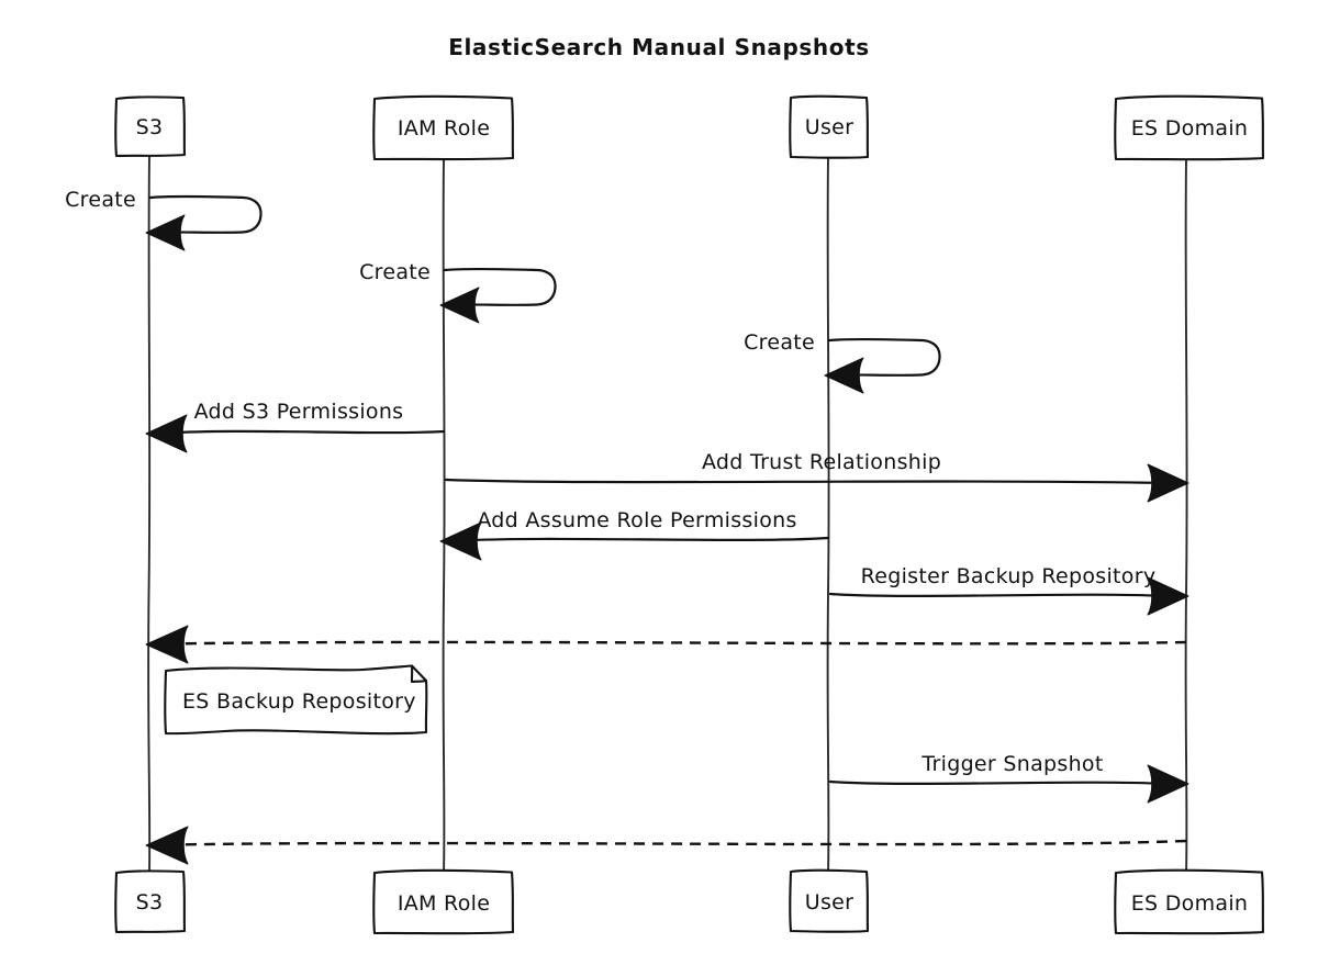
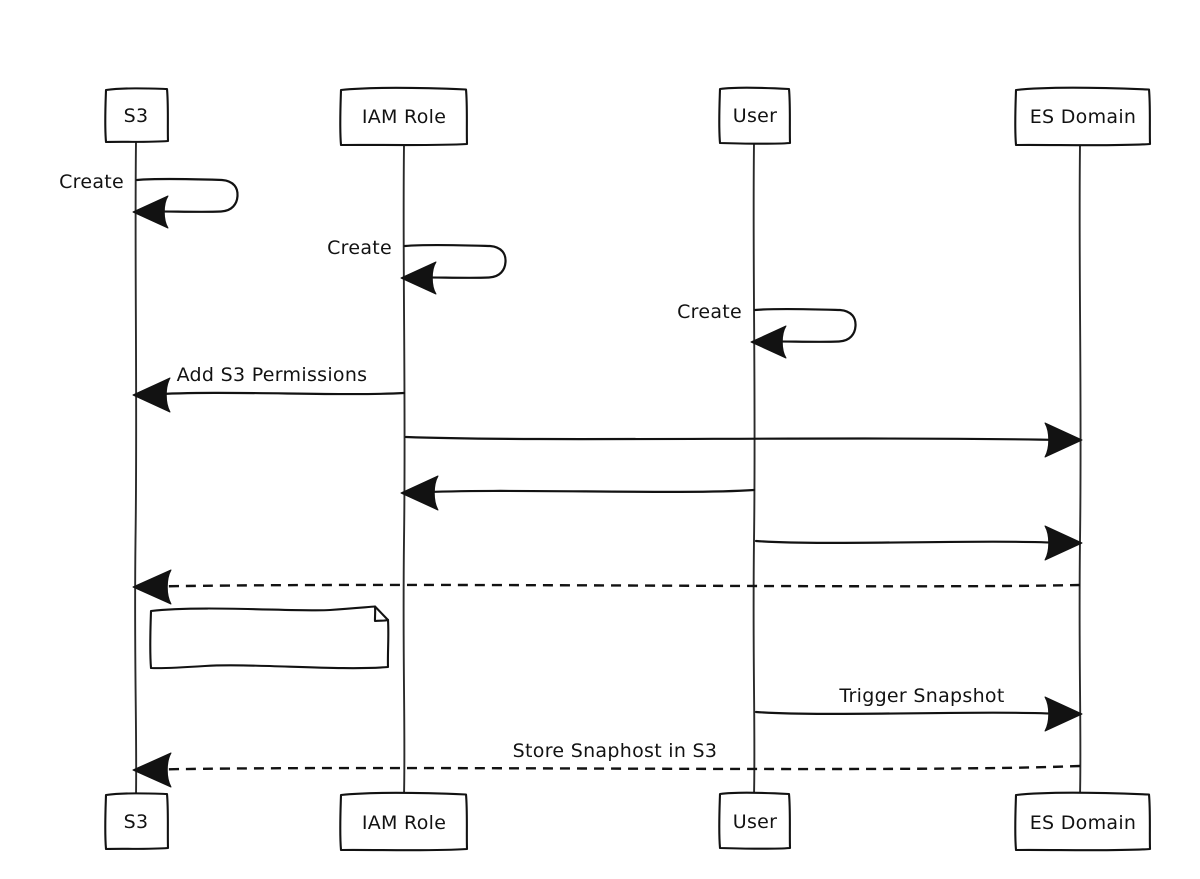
- ElasticSearch Manual Snapshots
  S3
  IAM Role
  User
  ES Domain
  Create
  Create
  Create
  Add S3 Permissions
- Add Trust Relationship
- Add Assume Role Permissions
- Register Backup Repository
- ES Backup Repository
  Trigger Snapshot
+ Store Snaphost in S3
  S3
  IAM Role
  User
  ES Domain
